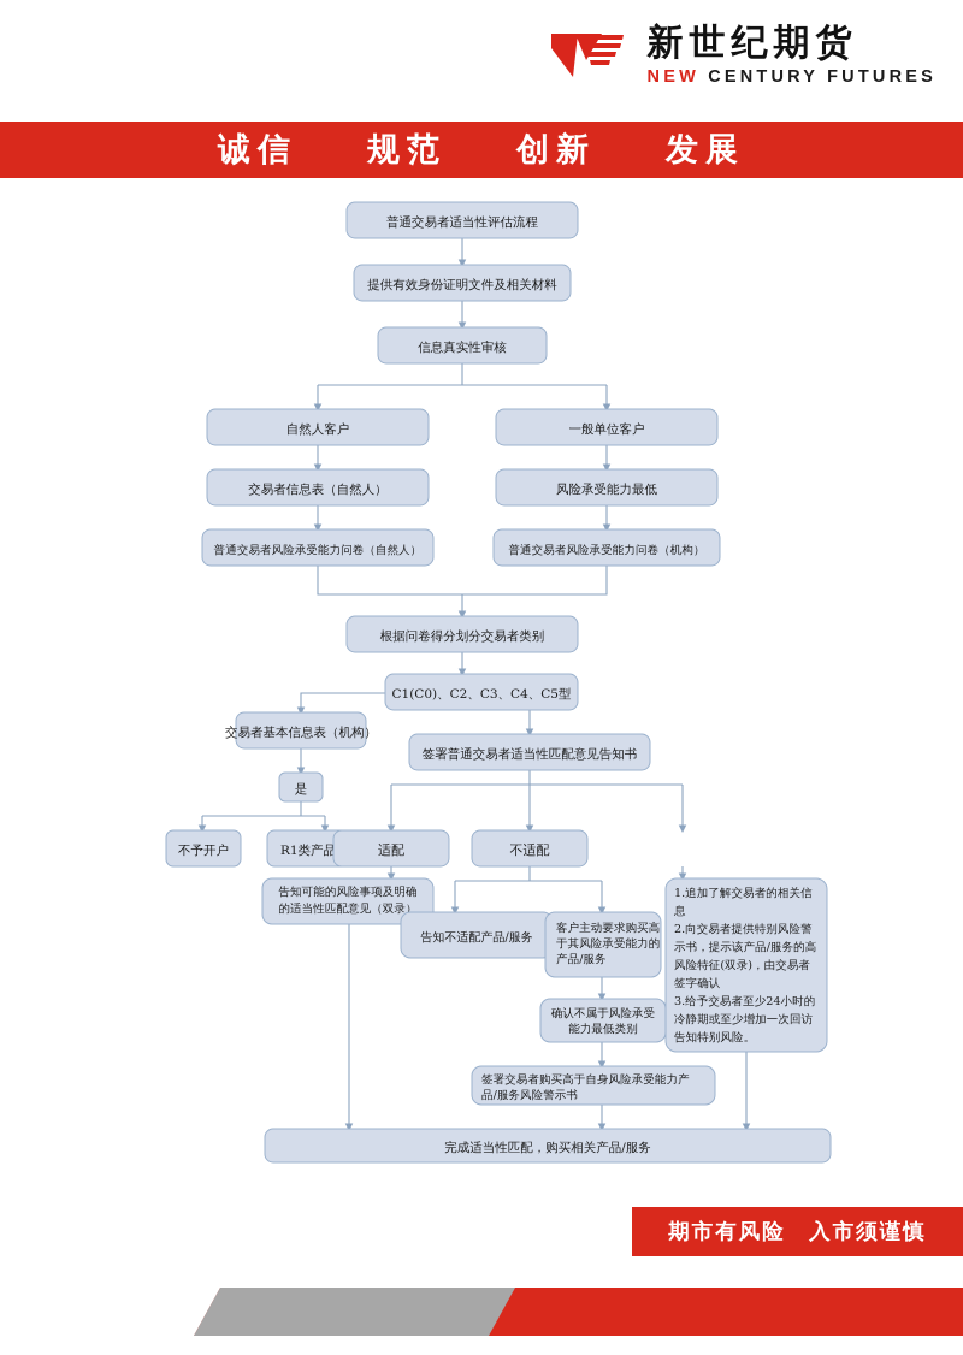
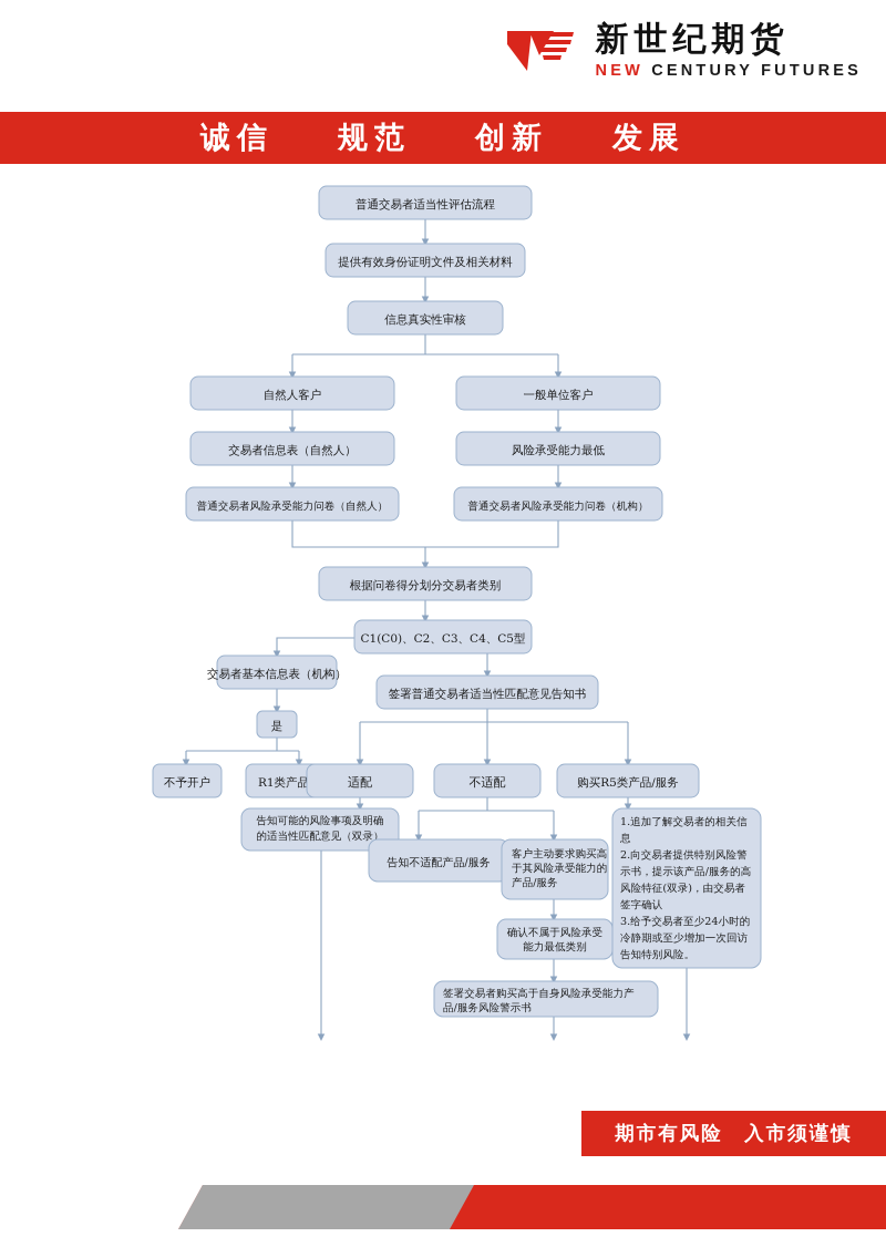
  新世纪期货
  NEW CENTURY FUTURES
  诚信
  规范
  创新
  发展
  普通交易者适当性评估流程
  提供有效身份证明文件及相关材料
  信息真实性审核
  自然人客户
  一般单位客户
  交易者信息表（自然人）
  风险承受能力最低
  普通交易者风险承受能力问卷（自然人）
  普通交易者风险承受能力问卷（机构）
  根据问卷得分划分交易者类别
  C1(C0)、C2、C3、C4、C5型
  交易者基本信息表（机构）
  是
  不予开户
  R1类产品
  签署普通交易者适当性匹配意见告知书
  适配
  不适配
+ 购买R5类产品/服务
  告知可能的风险事项及明确
  的适当性匹配意见（双录）
  告知不适配产品/服务
  客户主动要求购买高
  于其风险承受能力的
  产品/服务
  确认不属于风险承受
  能力最低类别
  1.追加了解交易者的相关信
  息
  2.向交易者提供特别风险警
  示书，提示该产品/服务的高
  风险特征(双录)，由交易者
  签字确认
  3.给予交易者至少24小时的
  冷静期或至少增加一次回访
  告知特别风险。
  签署交易者购买高于自身风险承受能力产
  品/服务风险警示书
- 完成适当性匹配，购买相关产品/服务
  期市有风险 入市须谨慎
